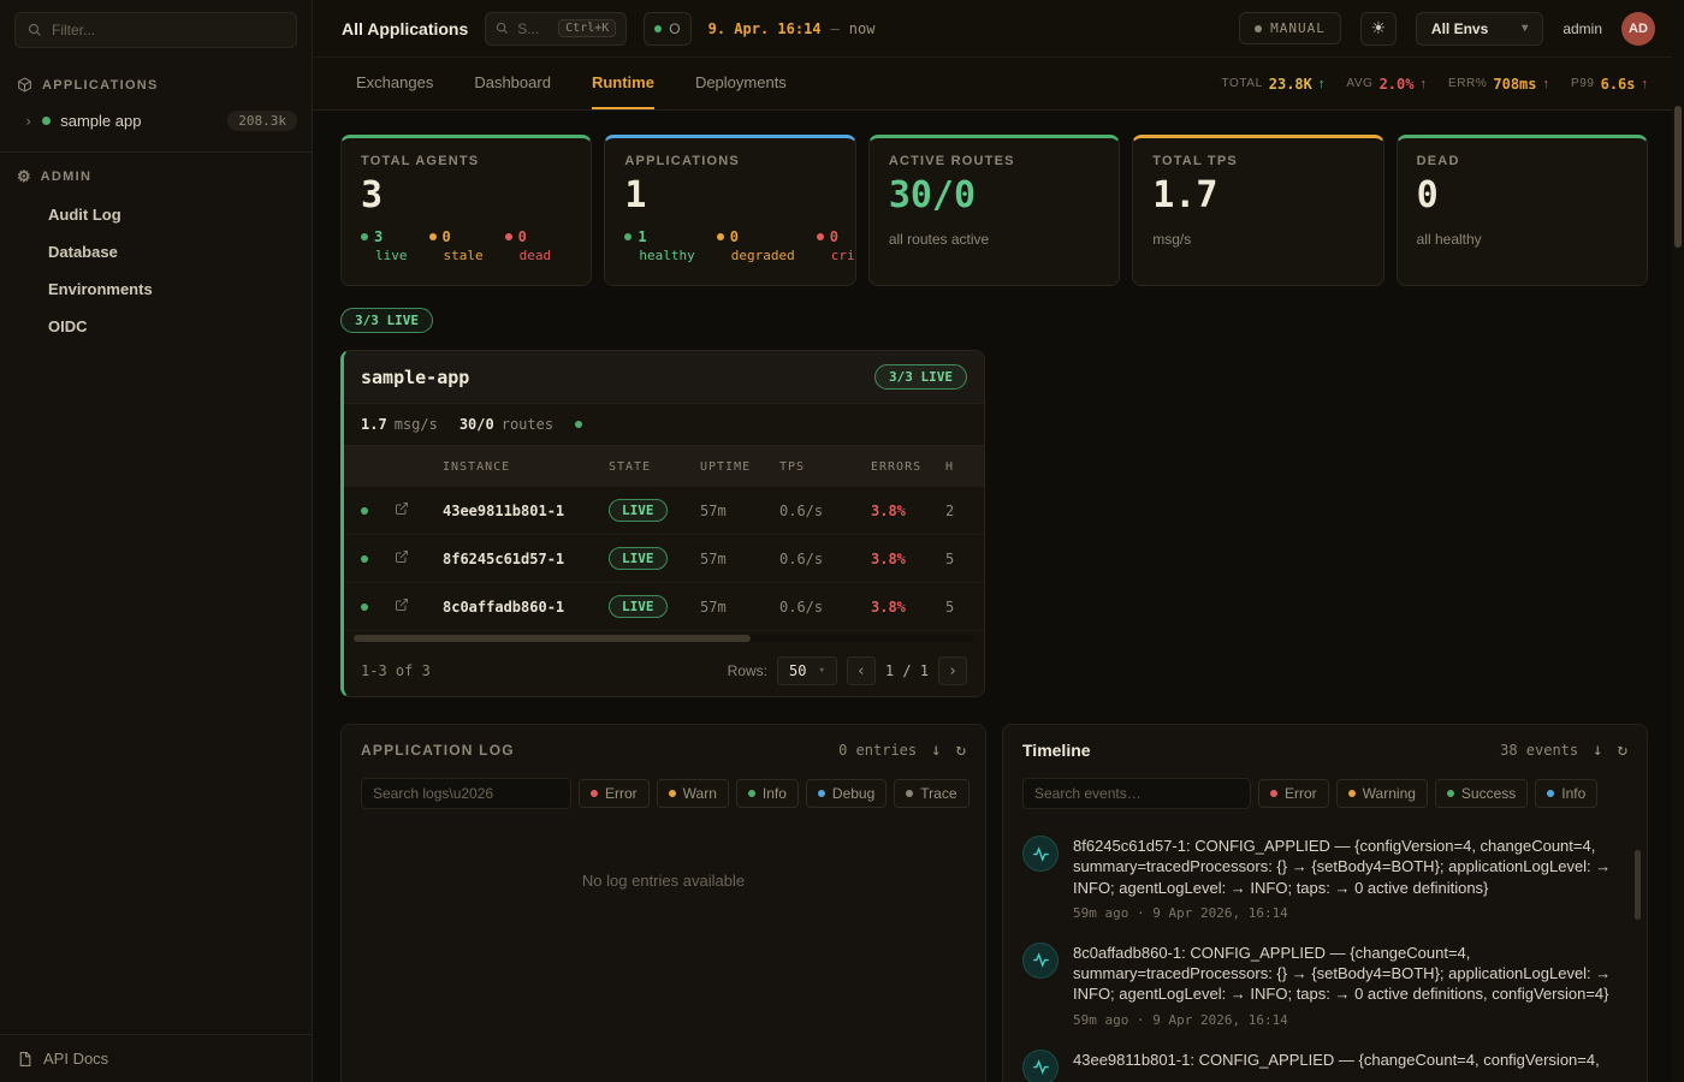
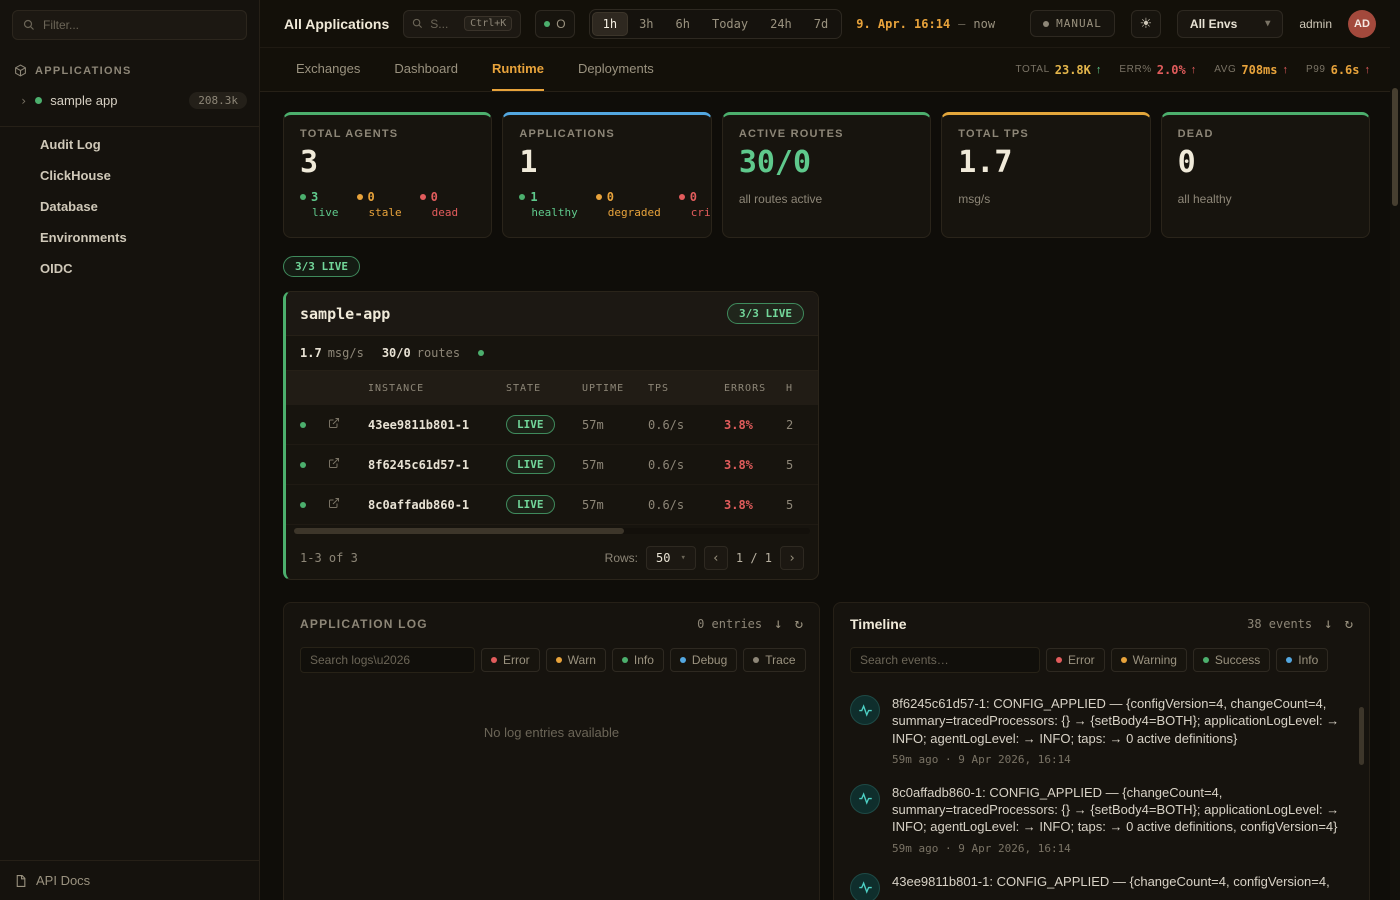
  Filter...
  APPLICATIONS
  ›
  sample app
  208.3k
- ⚙
- ADMIN
  Audit Log
+ ClickHouse
  Database
  Environments
  OIDC
  API Docs
  All Applications
  S...
  Ctrl+K
  O
+ 1h
+ 3h
+ 6h
+ Today
+ 24h
+ 7d
  9. Apr. 16:14
  —
  now
  MANUAL
  ☀
  All Envs
  ▾
  admin
  AD
  Exchanges
  Dashboard
  Runtime
  Deployments
  TOTAL
  23.8K
  ↑
- AVG
+ ERR%
  2.0%
  ↑
- ERR%
+ AVG
  708ms
  ↑
  P99
  6.6s
  ↑
  TOTAL AGENTS
  3
  3
  live
  0
  stale
  0
  dead
  APPLICATIONS
  1
  1
  healthy
  0
  degraded
  0
  ACTIVE ROUTES
  30/0
  all routes active
  TOTAL TPS
  1.7
  msg/s
  DEAD
  0
  all healthy
  3/3 LIVE
  sample-app
  3/3 LIVE
  1.7
  msg/s
  30/0
  routes
  INSTANCE
  STATE
  UPTIME
  TPS
  ERRORS
  H
  43ee9811b801-1
  LIVE
  57m
  0.6/s
  3.8%
  2
  8f6245c61d57-1
  LIVE
  57m
  0.6/s
  3.8%
  5
  8c0affadb860-1
  LIVE
  57m
  0.6/s
  3.8%
  5
  1-3 of 3
  Rows:
  50
  ▾
  ‹
  1 / 1
  ›
  APPLICATION LOG
  0 entries
  ↓
  ↻
  Search logs\u2026
  Error
  Warn
  Info
  Debug
  Trace
  No log entries available
  Timeline
  38 events
  ↓
  ↻
  Search events…
  Error
  Warning
  Success
  Info
  8f6245c61d57-1: CONFIG_APPLIED — {configVersion=4, changeCount=4, summary=tracedProcessors: {} → {setBody4=BOTH}; applicationLogLevel: → INFO; agentLogLevel: → INFO; taps: → 0 active definitions}
  59m ago · 9 Apr 2026, 16:14
  8c0affadb860-1: CONFIG_APPLIED — {changeCount=4, summary=tracedProcessors: {} → {setBody4=BOTH}; applicationLogLevel: → INFO; agentLogLevel: → INFO; taps: → 0 active definitions, configVersion=4}
  59m ago · 9 Apr 2026, 16:14
  43ee9811b801-1: CONFIG_APPLIED — {changeCount=4, configVersion=4,
